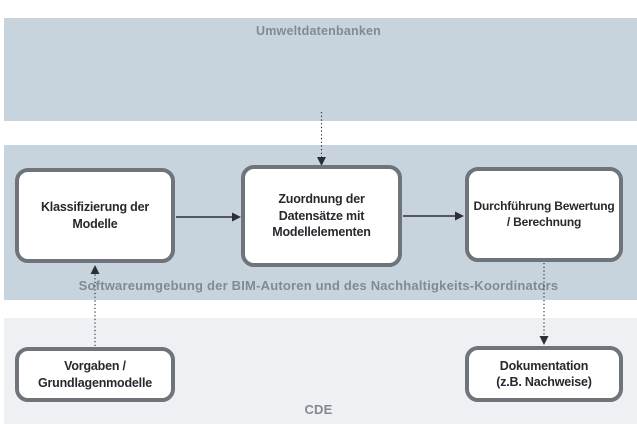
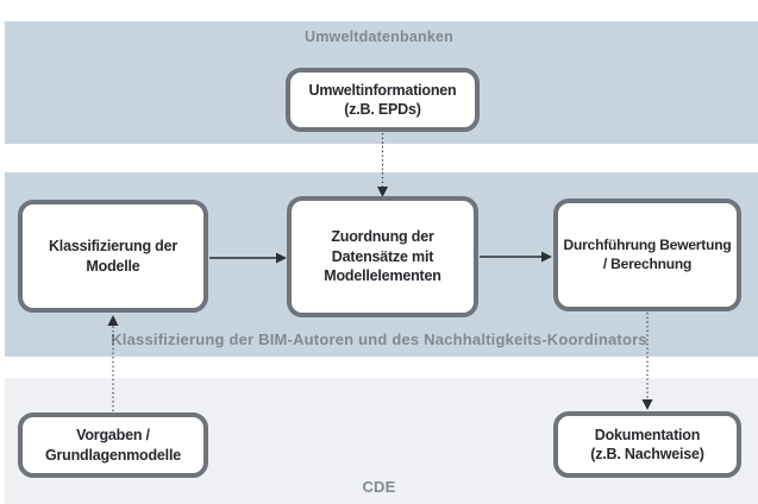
  Umweltdatenbanken
- Softwareumgebung der BIM-Autoren und des Nachhaltigkeits-Koordinators
+ Klassifizierung der BIM-Autoren und des Nachhaltigkeits-Koordinators
  CDE
+ Umweltinformationen
+ (z.B. EPDs)
  Klassifizierung der
  Modelle
  Zuordnung der
  Datensätze mit
  Modellelementen
  Durchführung Bewertung
  / Berechnung
  Vorgaben /
  Grundlagenmodelle
  Dokumentation
  (z.B. Nachweise)
